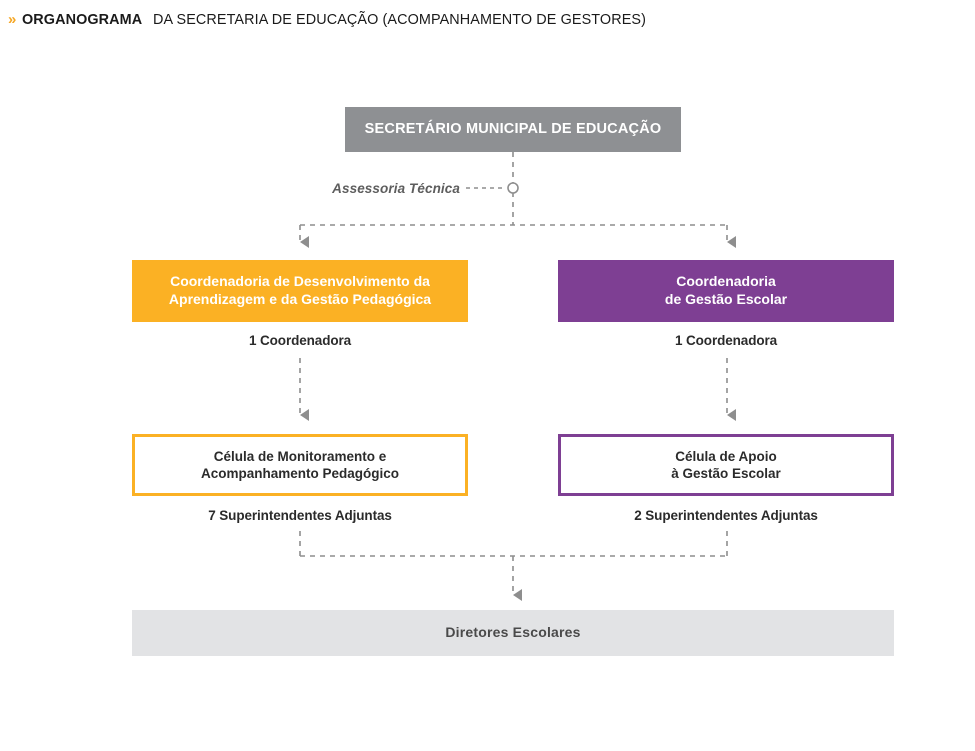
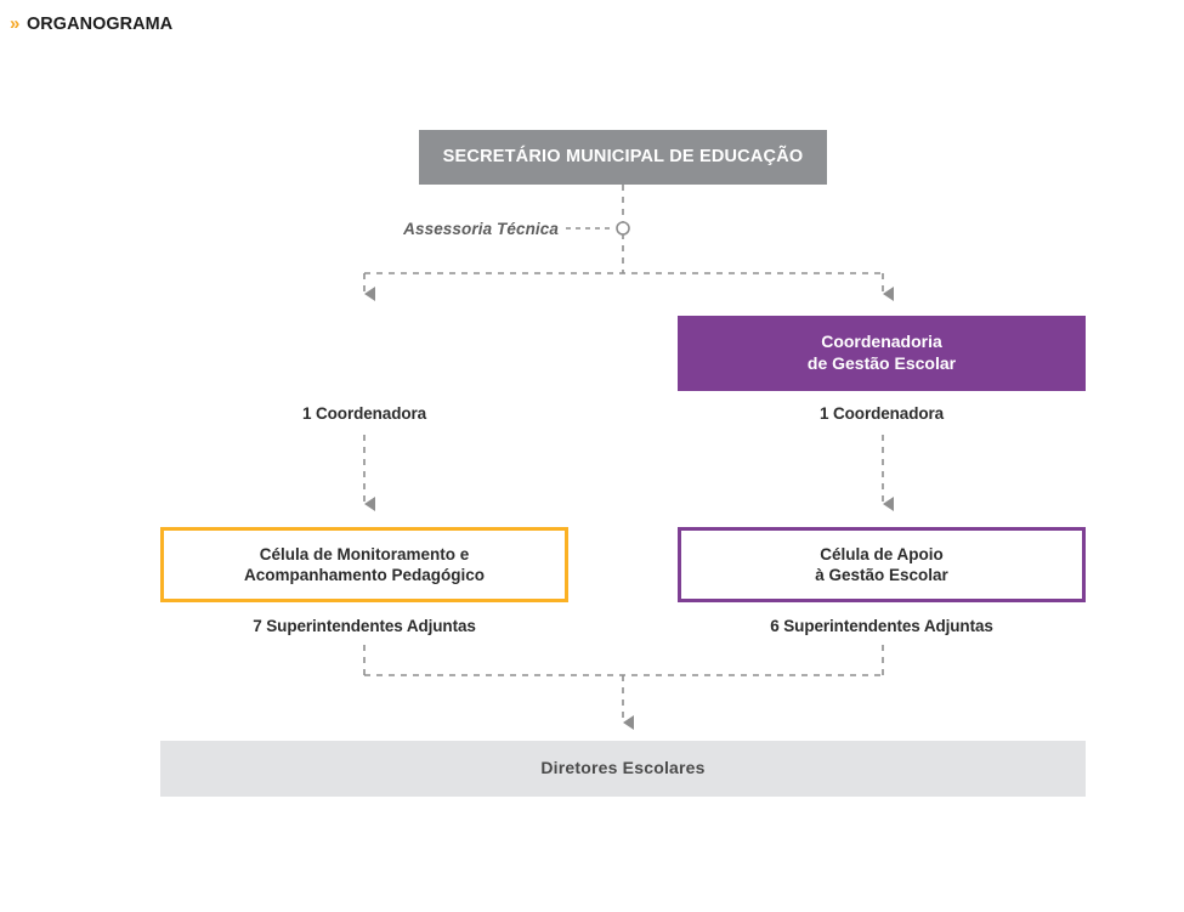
  »
  ORGANOGRAMA
- DA SECRETARIA DE EDUCAÇÃO (ACOMPANHAMENTO DE GESTORES)
  SECRETÁRIO MUNICIPAL DE EDUCAÇÃO
  Assessoria Técnica
- Coordenadoria de Desenvolvimento da
- Aprendizagem e da Gestão Pedagógica
  1 Coordenadora
  Coordenadoria
  de Gestão Escolar
  1 Coordenadora
  Célula de Monitoramento e
  Acompanhamento Pedagógico
  7 Superintendentes Adjuntas
  Célula de Apoio
  à Gestão Escolar
- 2 Superintendentes Adjuntas
+ 6 Superintendentes Adjuntas
  Diretores Escolares
